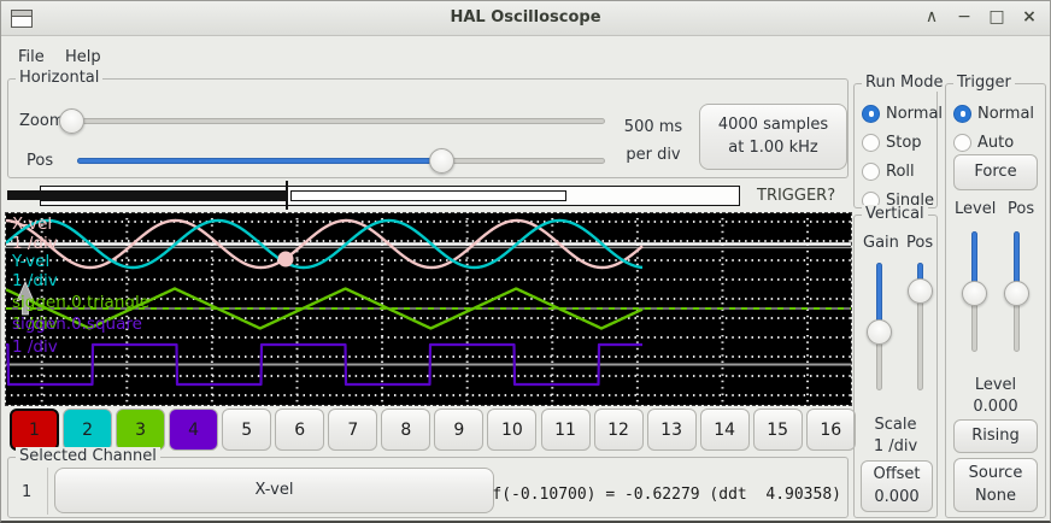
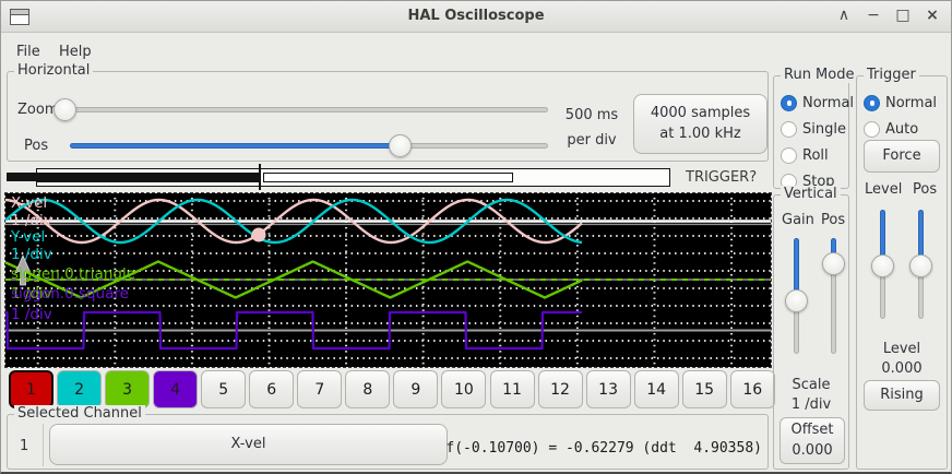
  HAL Oscilloscope
  ∧
  −
  □
  ×
  File
  Help
  Horizontal
  Zoom
  Pos
  500 ms
  per div
  4000 samples
  at 1.00 kHz
  TRIGGER?
  X-vel
  1 /div
  Y-vel
  1 /div
  siggen.0.triangle
  1 /div
  siggen.0.square
  1 /div
  1
  2
  3
  4
  5
  6
  7
  8
  9
  10
  11
  12
  13
  14
  15
  16
  Selected Channel
  1
  X-vel
  f(-0.10700) = -0.62279 (ddt 4.90358)
  Run Mode
  Normal
- Stop
+ Single
  Roll
- Single
+ Stop
  Trigger
  Normal
  Auto
  Force
  Level
  Pos
  Level
  0.000
  Rising
- Source
- None
  Vertical
  Gain
  Pos
  Scale
  1 /div
  Offset
  0.000
